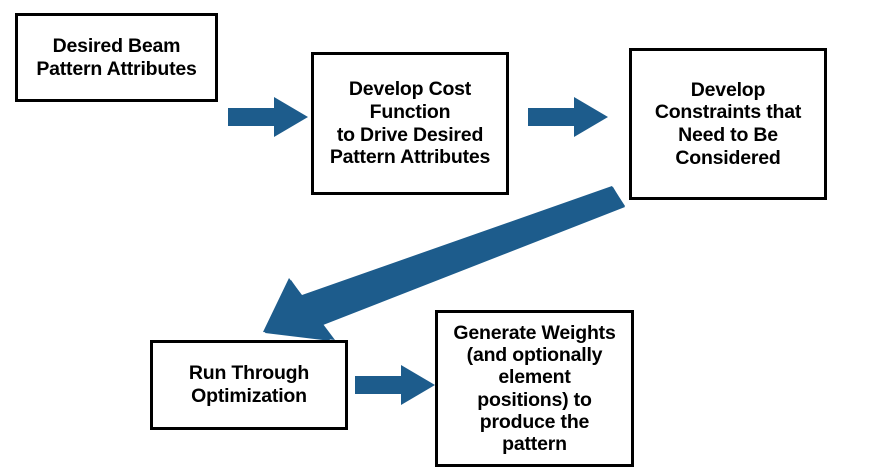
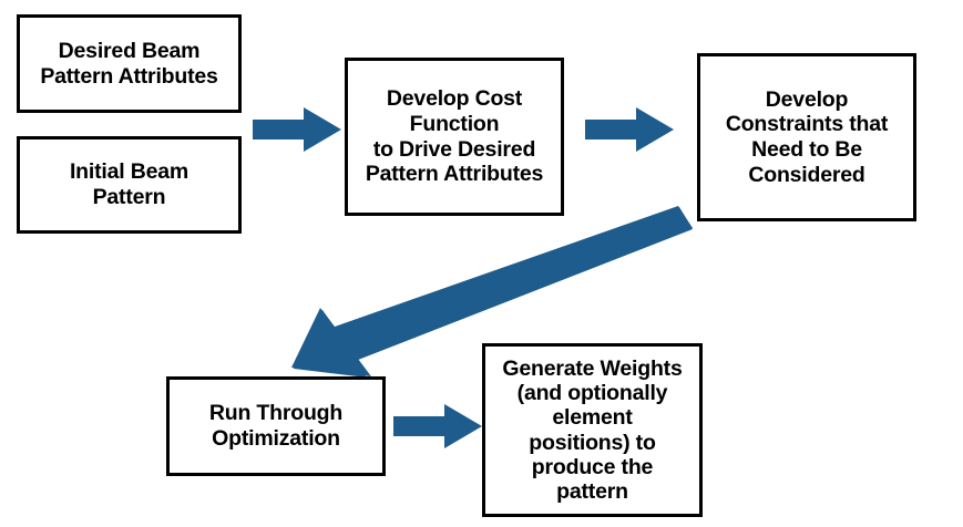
  Desired Beam
  Pattern Attributes
+ Initial Beam
+ Pattern
  Develop Cost
  Function
  to Drive Desired
  Pattern Attributes
  Develop
  Constraints that
  Need to Be
  Considered
  Run Through
  Optimization
  Generate Weights
  (and optionally
  element
  positions) to
  produce the
  pattern
